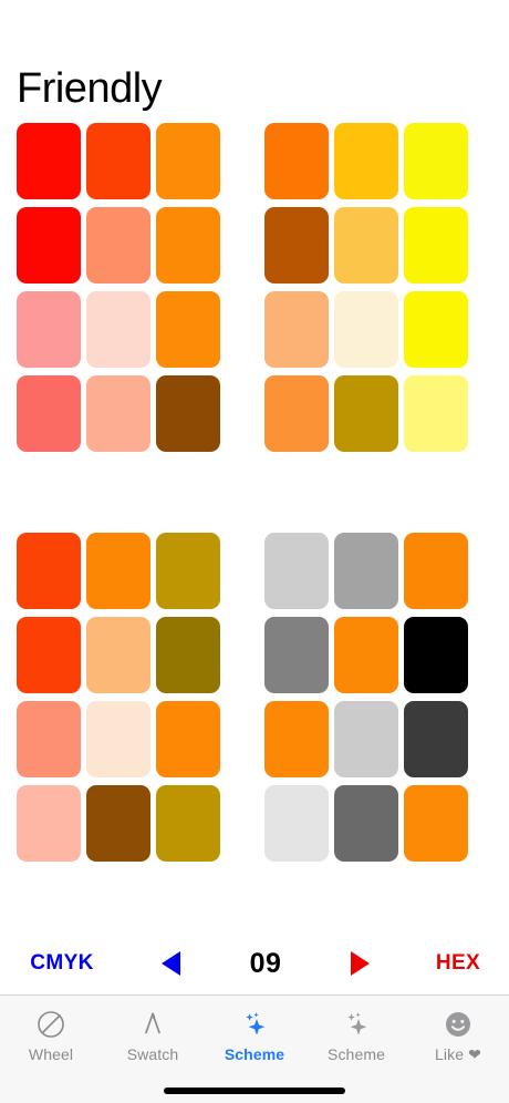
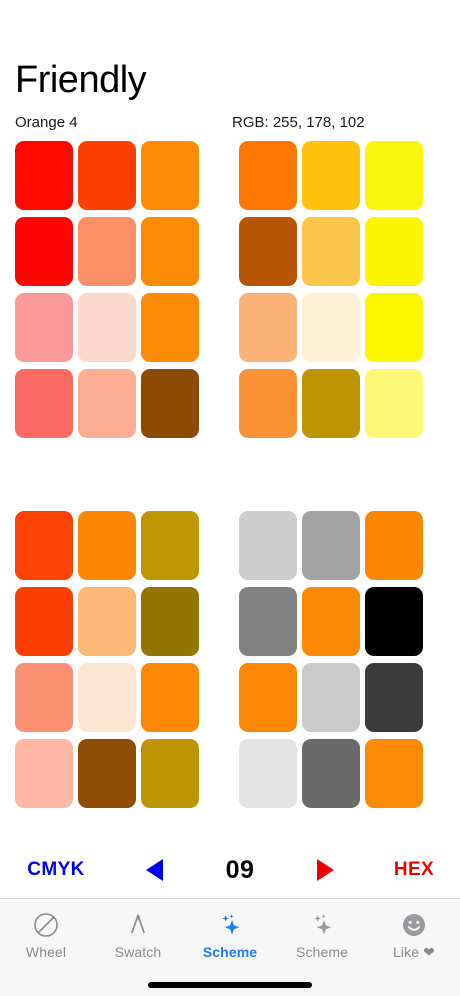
  Friendly
+ Orange 4
+ RGB: 255, 178, 102
  CMYK
  09
  HEX
  Wheel
  Swatch
  Scheme
  Scheme
  Like ❤
